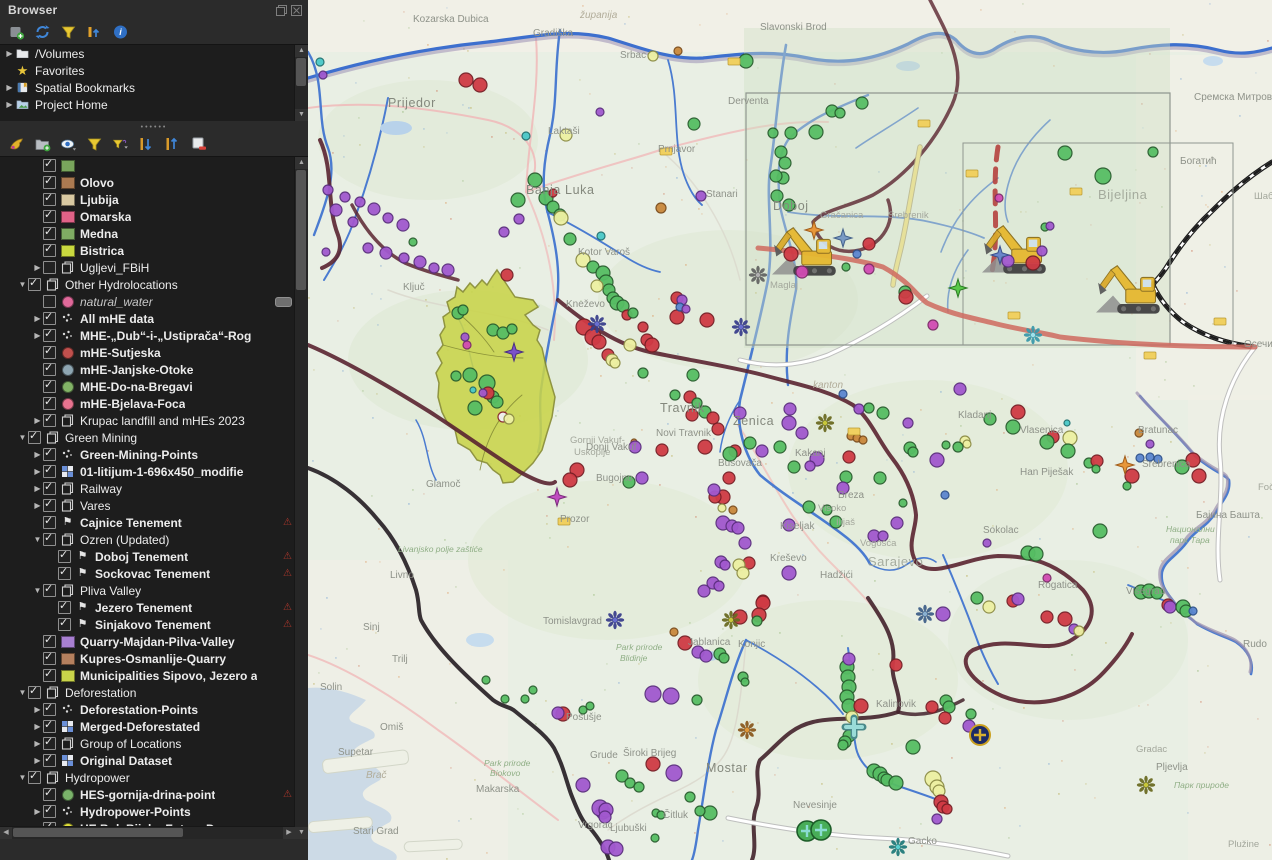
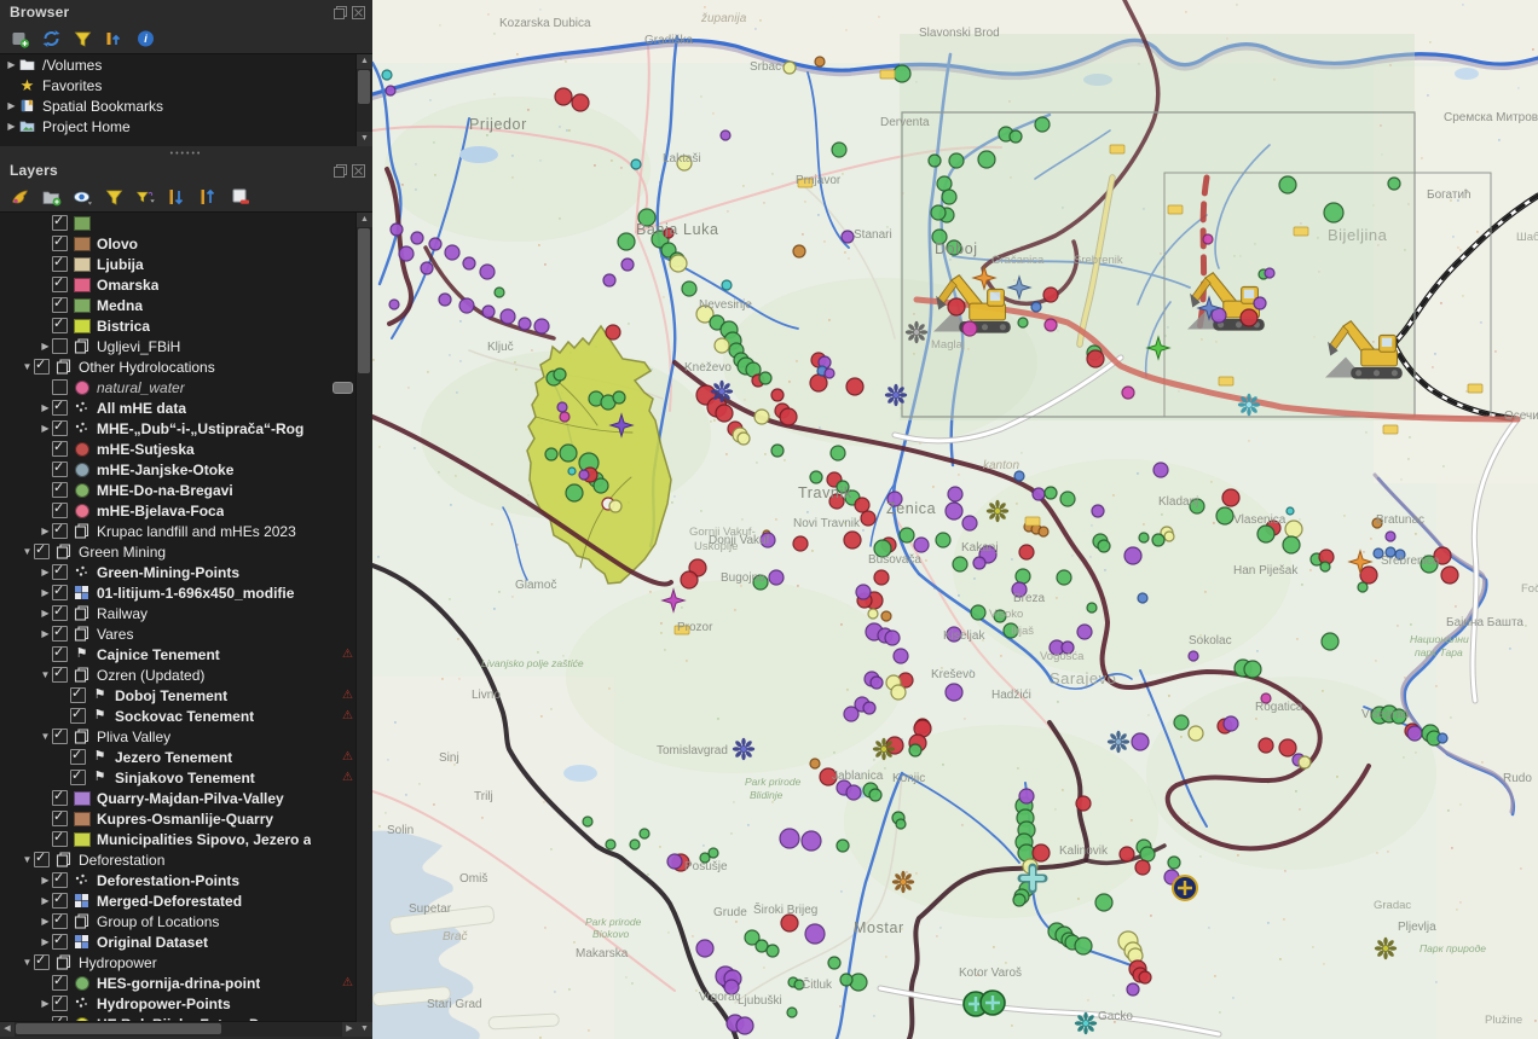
  Browser
  i
  ▶
  /Volumes
  ★
  Favorites
  ▶
  Spatial Bookmarks
  ▶
  Project Home
+ Layers
  Olovo
  Ljubija
  Omarska
  Medna
  Bistrica
  ▶
  Ugljevi_FBiH
  ▼
  Other Hydrolocations
  natural_water
  ▶
  All mHE data
  ▶
  MHE-„Dub“-i-„Ustiprača“-Rog
  mHE-Sutjeska
  mHE-Janjske-Otoke
  MHE-Do-na-Bregavi
  mHE-Bjelava-Foca
  ▶
  Krupac landfill and mHEs 2023
  ▼
  Green Mining
  ▶
  Green-Mining-Points
  ▶
  01-litijum-1-696x450_modifie
  ▶
  Railway
  ▶
  Vares
  ⚑
  Cajnice Tenement
  ⚠
  ▼
  Ozren (Updated)
  ⚑
  Doboj Tenement
  ⚠
  ⚑
  Sockovac Tenement
  ⚠
  ▼
  Pliva Valley
  ⚑
  Jezero Tenement
  ⚠
  ⚑
  Sinjakovo Tenement
  ⚠
  Quarry-Majdan-Pilva-Valley
  Kupres-Osmanlije-Quarry
  Municipalities Sipovo, Jezero a
  ▼
  Deforestation
  ▶
  Deforestation-Points
  ▶
  Merged-Deforestated
  ▶
  Group of Locations
  ▶
  Original Dataset
  ▼
  Hydropower
  HES-gornija-drina-point
  ⚠
  ▶
  Hydropower-Points
  Kozarska Dubica
  Gradiška
  županija
  Slavonski Brod
  Srbac
  Prijedor
  Derventa
  Laktaši
  Prnjavor
  Banja Luka
  Stanari
  Doboj
  Сремска Митров
  Богатић
  Bijeljina
  Gračanica
  Srebrenik
  Maglaj
  Шаб
  Осечи
- Kotor Varoš
+ Nevesinje
  Kneževo
  Ključ
  Glamoč
  Livanjsko polje zaštiće
  Livno
  Tomislavgrad
  Travnik
  Novi Travnik
  Donji Vakuf
  Gornji Vakuf-
  Uskoplje
  Bugojno
  Prozor
  Zenica
  Busovača
  Kakanj
  Breza
  Visoko
  Ilijaš
  Kiseljak
  Vogošća
  Kreševo
  Hadžići
  Sarajevo
  kanton
  Kladanj
  Vlasenica
  Bratunac
  Srebrenica
  Han Piješak
  Sokolac
  Rogatica
  Višegrad
  Бајина Башта
  Национални
  парк Тара
  Foč
  Kalinovik
  Jablanica
  Konjic
  Park prirode
  Blidinje
  Široki Brijeg
  Mostar
  Čitluk
  Ljubuški
- Nevesinje
+ Kotor Varoš
  Gacko
  Sinj
  Trilj
  Solin
  Omiš
  Supetar
  Brač
  Makarska
  Park prirode
  Biokovo
  Stari Grad
  Vrgorac
  Posušje
  Grude
  Pljevlja
  Gradac
  Rudo
  Парк природе
  Plužine
